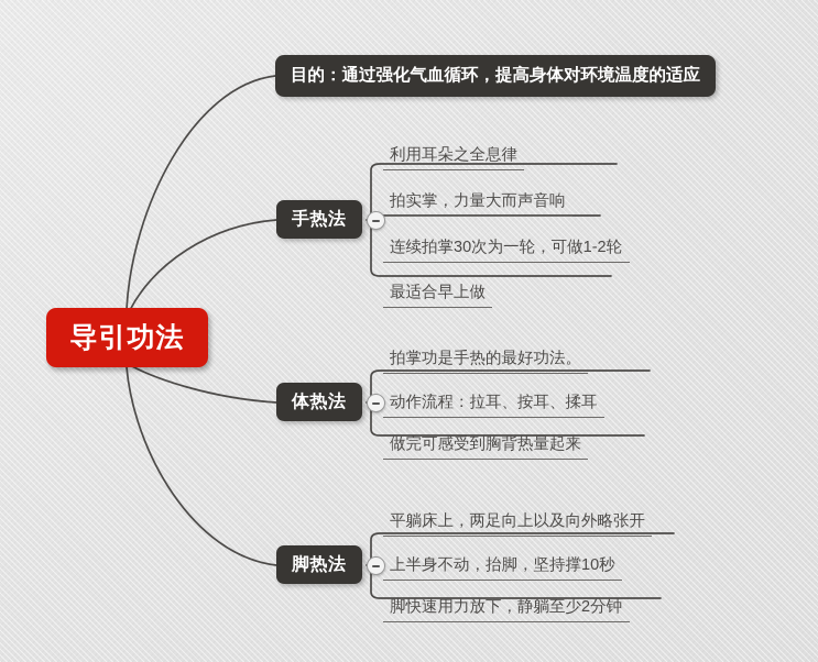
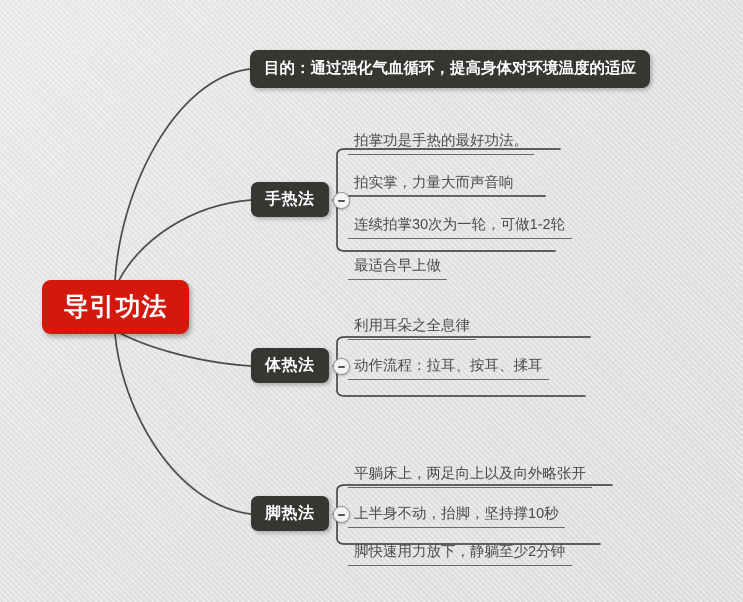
  导引功法
  目的：通过强化气血循环，提高身体对环境温度的适应
  手热法
- 利用耳朵之全息律
+ 拍掌功是手热的最好功法。
  拍实掌，力量大而声音响
  连续拍掌30次为一轮，可做1-2轮
  最适合早上做
  体热法
- 拍掌功是手热的最好功法。
+ 利用耳朵之全息律
  动作流程：拉耳、按耳、揉耳
- 做完可感受到胸背热量起来
  脚热法
  平躺床上，两足向上以及向外略张开
  上半身不动，抬脚，坚持撑10秒
  脚快速用力放下，静躺至少2分钟
